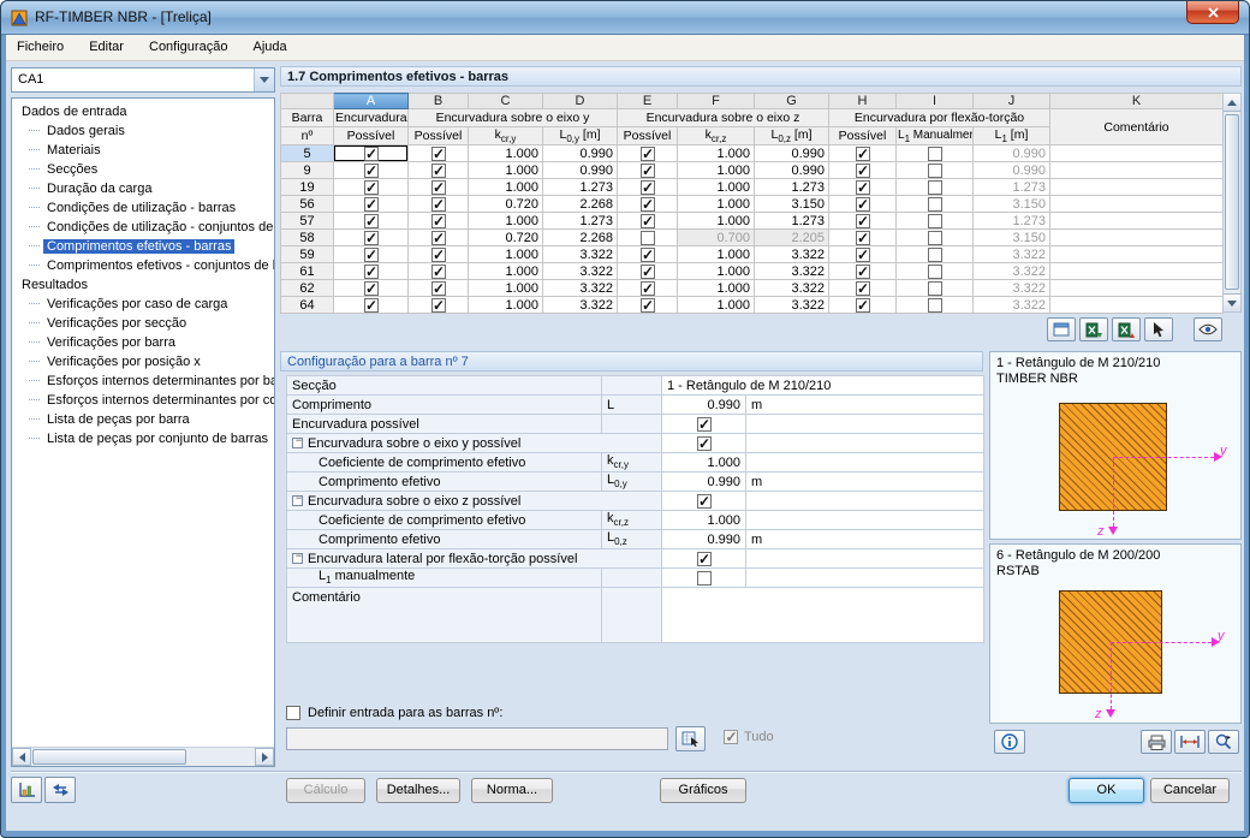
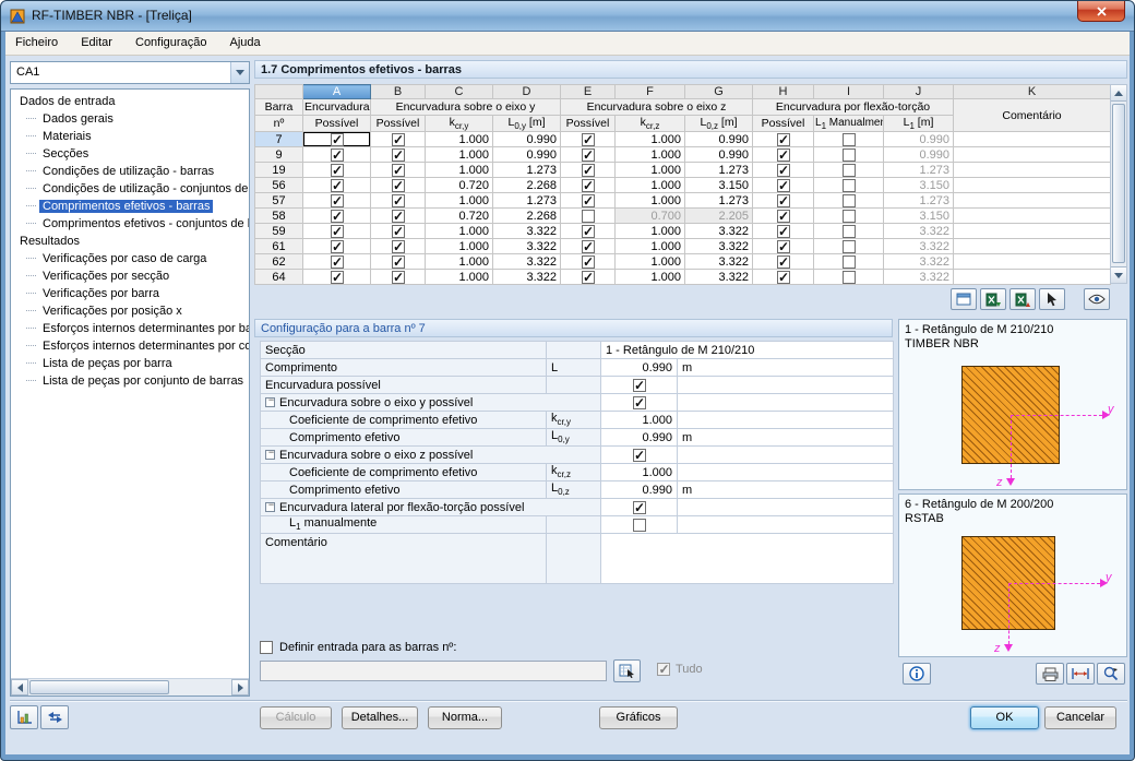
  RF-TIMBER NBR - [Treliça]
  Ficheiro Editar Configuração Ajuda
  CA1
  Dados de entrada
  Dados gerais
  Materiais
  Secções
- Duração da carga
  Condições de utilização - barras
  Condições de utilização - conjuntos de
  Comprimentos efetivos - barras
  Comprimentos efetivos - conjuntos de
  Resultados
  Verificações por caso de carga
  Verificações por secção
  Verificações por barra
  Verificações por posição x
  Esforços internos determinantes por ba
  Esforços internos determinantes por co
  Lista de peças por barra
  Lista de peças por conjunto de barras
  1.7 Comprimentos efetivos - barras
  	A	B	C	D	E	F	G	H	I	J	K
  Barra	Encurvadura	Encurvadura sobre o eixo y	Encurvadura sobre o eixo z	Encurvadura por flexão-torção	Comentário
  nº	Possível	Possível	kcr,y	L0,y [m]	Possível	kcr,z	L0,z [m]	Possível	L1 Manualme	L1 [m]
- 5			1.000	0.990		1.000	0.990			0.990
+ 7			1.000	0.990		1.000	0.990			0.990
  9			1.000	0.990		1.000	0.990			0.990
  19			1.000	1.273		1.000	1.273			1.273
  56			0.720	2.268		1.000	3.150			3.150
  57			1.000	1.273		1.000	1.273			1.273
  58			0.720	2.268		0.700	2.205			3.150
  59			1.000	3.322		1.000	3.322			3.322
  61			1.000	3.322		1.000	3.322			3.322
  62			1.000	3.322		1.000	3.322			3.322
  64			1.000	3.322		1.000	3.322			3.322
  Configuração para a barra nº 7
  Secção		1 - Retângulo de M 210/210
  Comprimento	L	0.990	m
  Encurvadura possível
  Encurvadura sobre o eixo y possível
  Coeficiente de comprimento efetivo	kcr,y	1.000
  Comprimento efetivo	L0,y	0.990	m
  Encurvadura sobre o eixo z possível
  Coeficiente de comprimento efetivo	kcr,z	1.000
  Comprimento efetivo	L0,z	0.990	m
  Encurvadura lateral por flexão-torção possível
  L1 manualmente
  Comentário
  Definir entrada para as barras nº:
  Tudo
  1 - Retângulo de M 210/210
  TIMBER NBR
  y
  z
  6 - Retângulo de M 200/200
  RSTAB
  y
  z
  Cálculo
  Detalhes...
  Norma...
  Gráficos
  OK
  Cancelar
